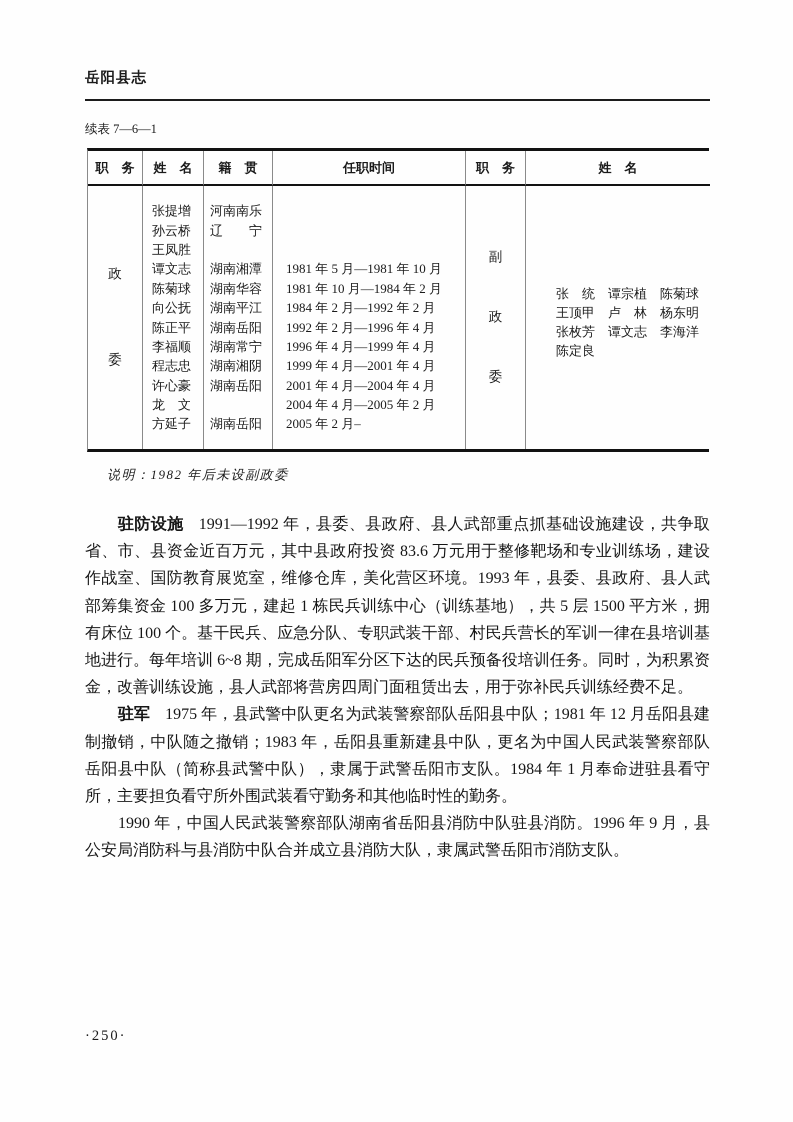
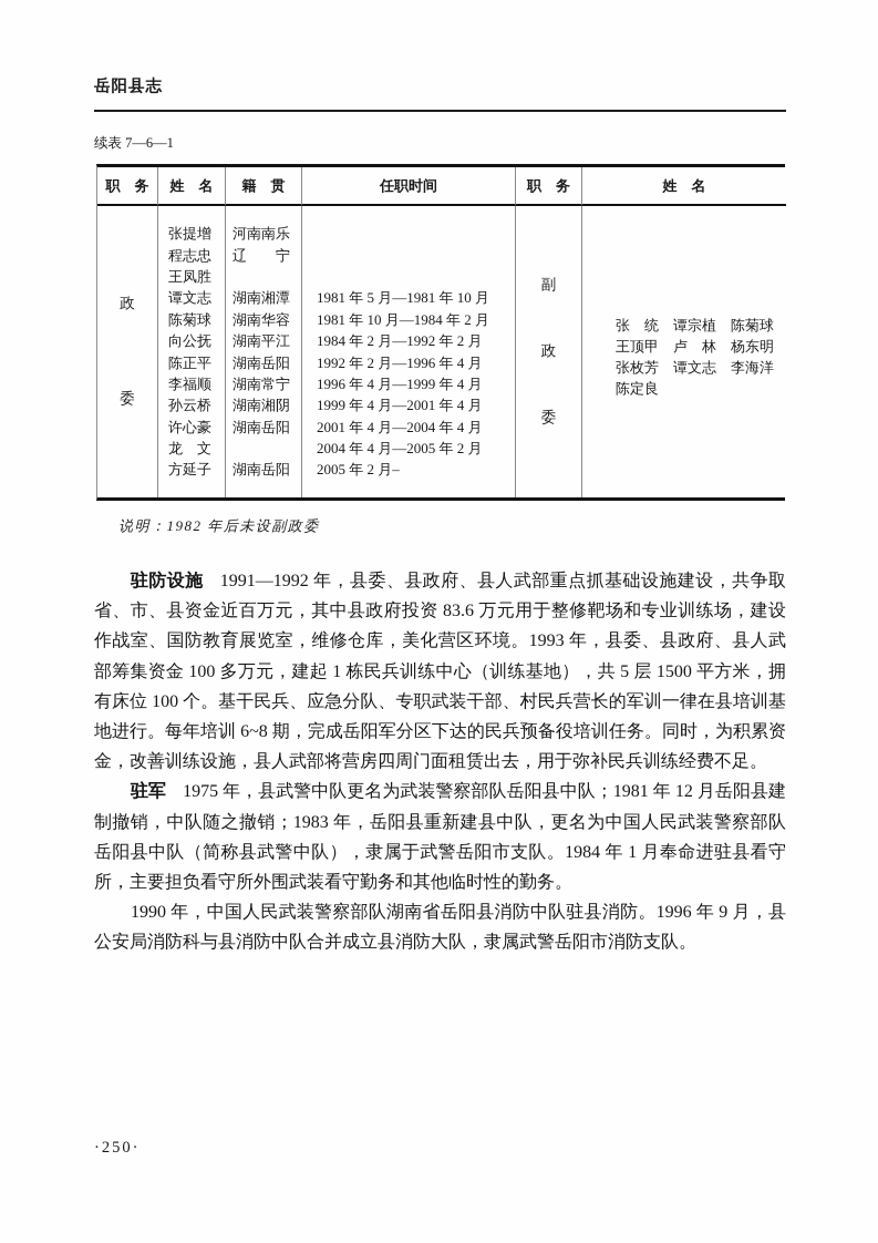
  岳阳县志
  续表 7—6—1
  职 务
  姓 名
  籍 贯
  任职时间
  职 务
  姓 名
  政
  委
  张提增
- 孙云桥
+ 程志忠
  王凤胜
  谭文志
  陈菊球
  向公抚
  陈正平
  李福顺
- 程志忠
+ 孙云桥
  许心豪
  龙 文
  方延子
  河南南乐
  辽 宁
  湖南湘潭
  湖南华容
  湖南平江
  湖南岳阳
  湖南常宁
  湖南湘阴
  湖南岳阳
  湖南岳阳
  1981 年 5 月—1981 年 10 月
  1981 年 10 月—1984 年 2 月
  1984 年 2 月—1992 年 2 月
  1992 年 2 月—1996 年 4 月
  1996 年 4 月—1999 年 4 月
  1999 年 4 月—2001 年 4 月
  2001 年 4 月—2004 年 4 月
  2004 年 4 月—2005 年 2 月
  2005 年 2 月–
  副
  政
  委
  张 统 谭宗植 陈菊球
  王顶甲 卢 林 杨东明
  张枚芳 谭文志 李海洋
  陈定良
  说明：1982 年后未设副政委
  驻防设施 1991—1992 年，县委、县政府、县人武部重点抓基础设施建设，共争取省、市、县资金近百万元，其中县政府投资 83.6 万元用于整修靶场和专业训练场，建设作战室、国防教育展览室，维修仓库，美化营区环境。1993 年，县委、县政府、县人武部筹集资金 100 多万元，建起 1 栋民兵训练中心（训练基地），共 5 层 1500 平方米，拥有床位 100 个。基干民兵、应急分队、专职武装干部、村民兵营长的军训一律在县培训基地进行。每年培训 6~8 期，完成岳阳军分区下达的民兵预备役培训任务。同时，为积累资金，改善训练设施，县人武部将营房四周门面租赁出去，用于弥补民兵训练经费不足。
  驻军 1975 年，县武警中队更名为武装警察部队岳阳县中队；1981 年 12 月岳阳县建制撤销，中队随之撤销；1983 年，岳阳县重新建县中队，更名为中国人民武装警察部队岳阳县中队（简称县武警中队），隶属于武警岳阳市支队。1984 年 1 月奉命进驻县看守所，主要担负看守所外围武装看守勤务和其他临时性的勤务。
  1990 年，中国人民武装警察部队湖南省岳阳县消防中队驻县消防。1996 年 9 月，县公安局消防科与县消防中队合并成立县消防大队，隶属武警岳阳市消防支队。
  ·250·
